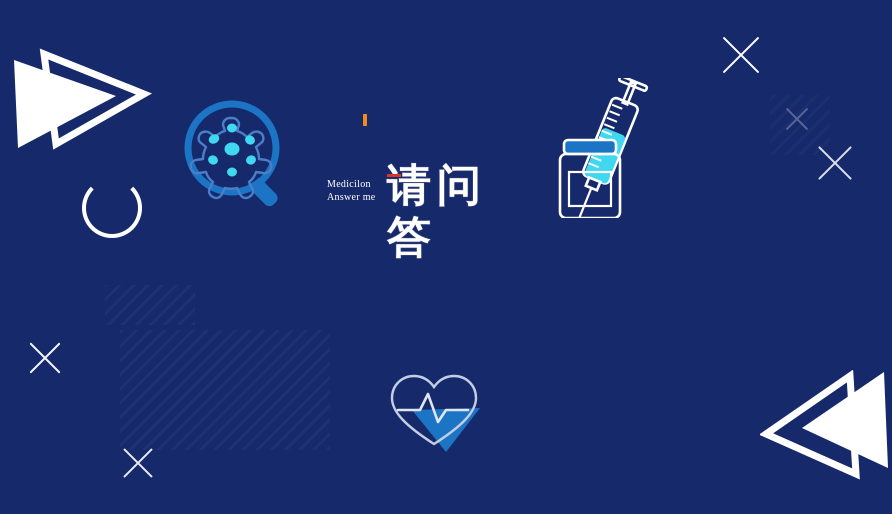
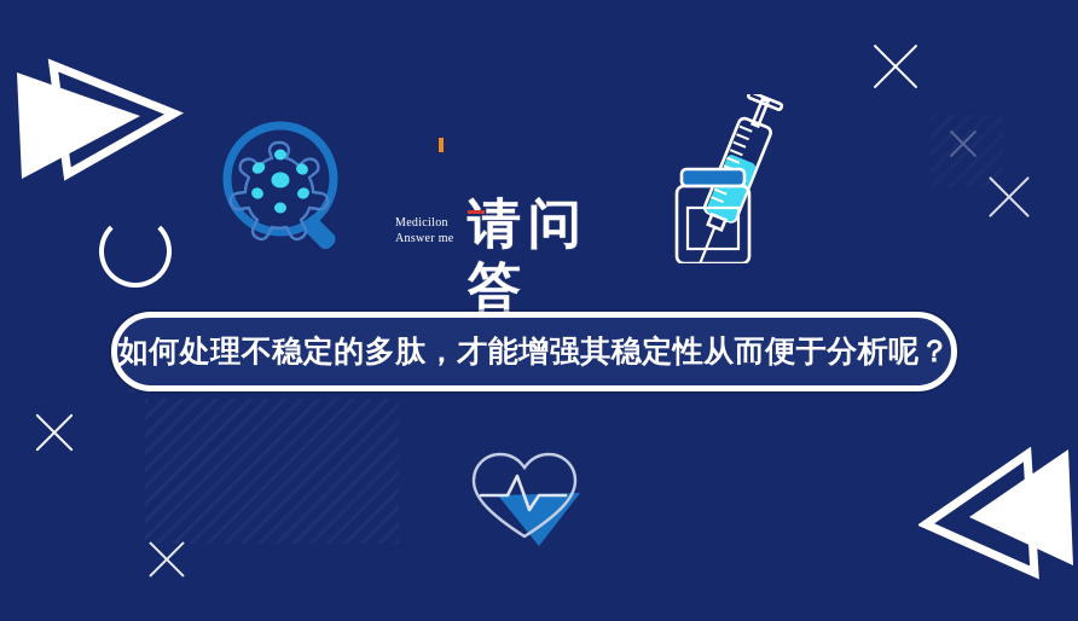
  请问答
  Medicilon
  Answer me
+ 如何处理不稳定的多肽，才能增强其稳定性从而便于分析呢？
